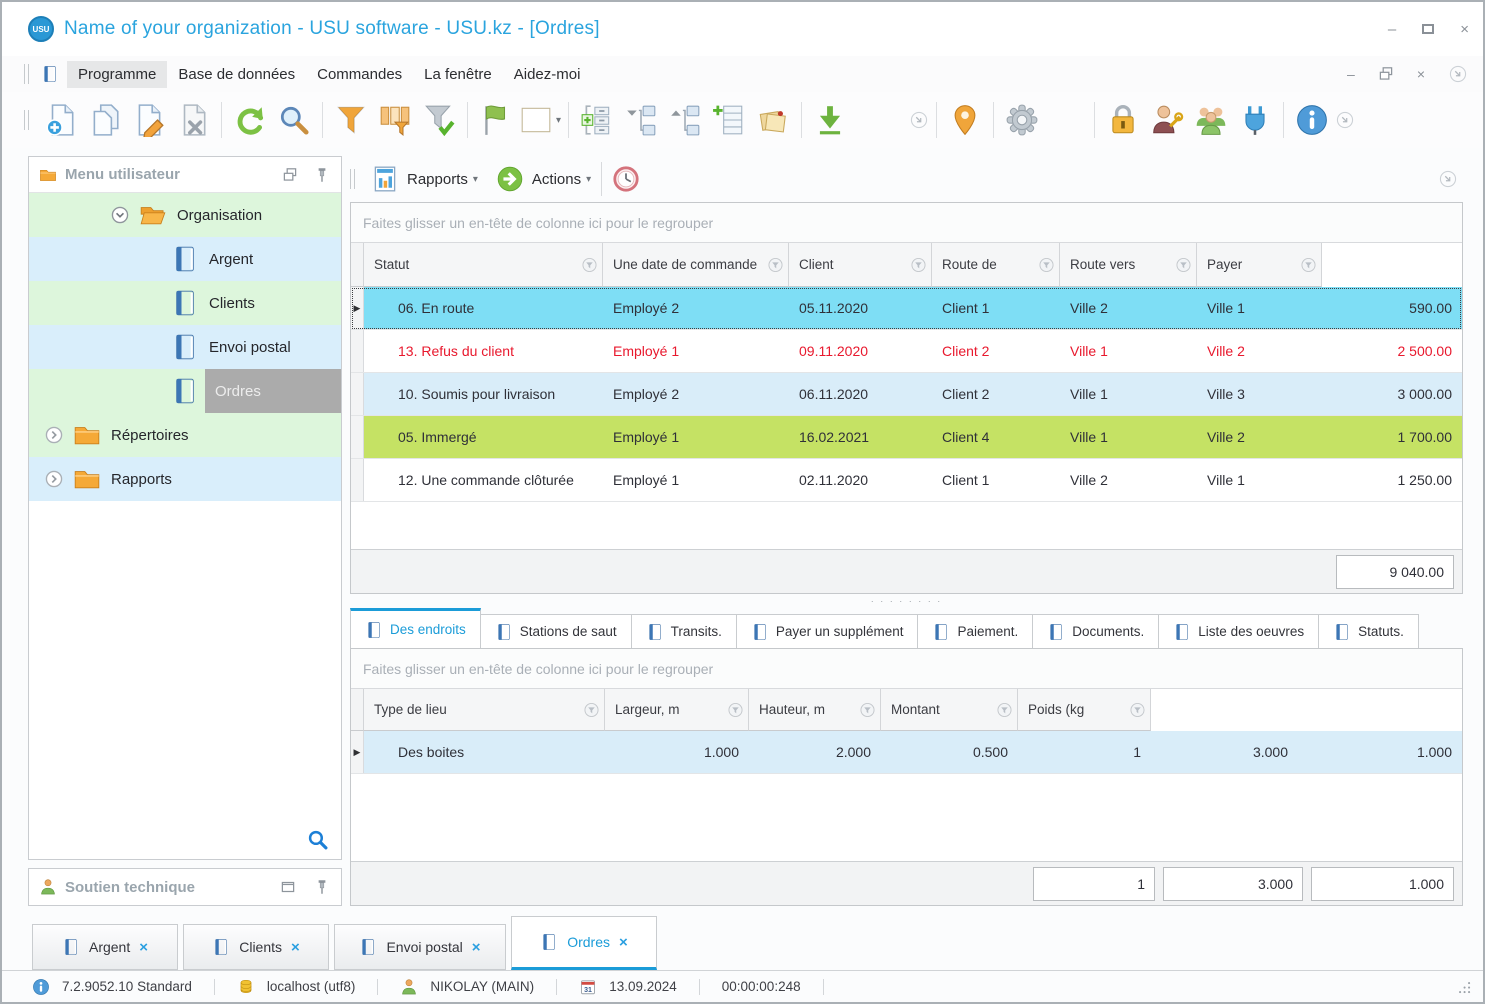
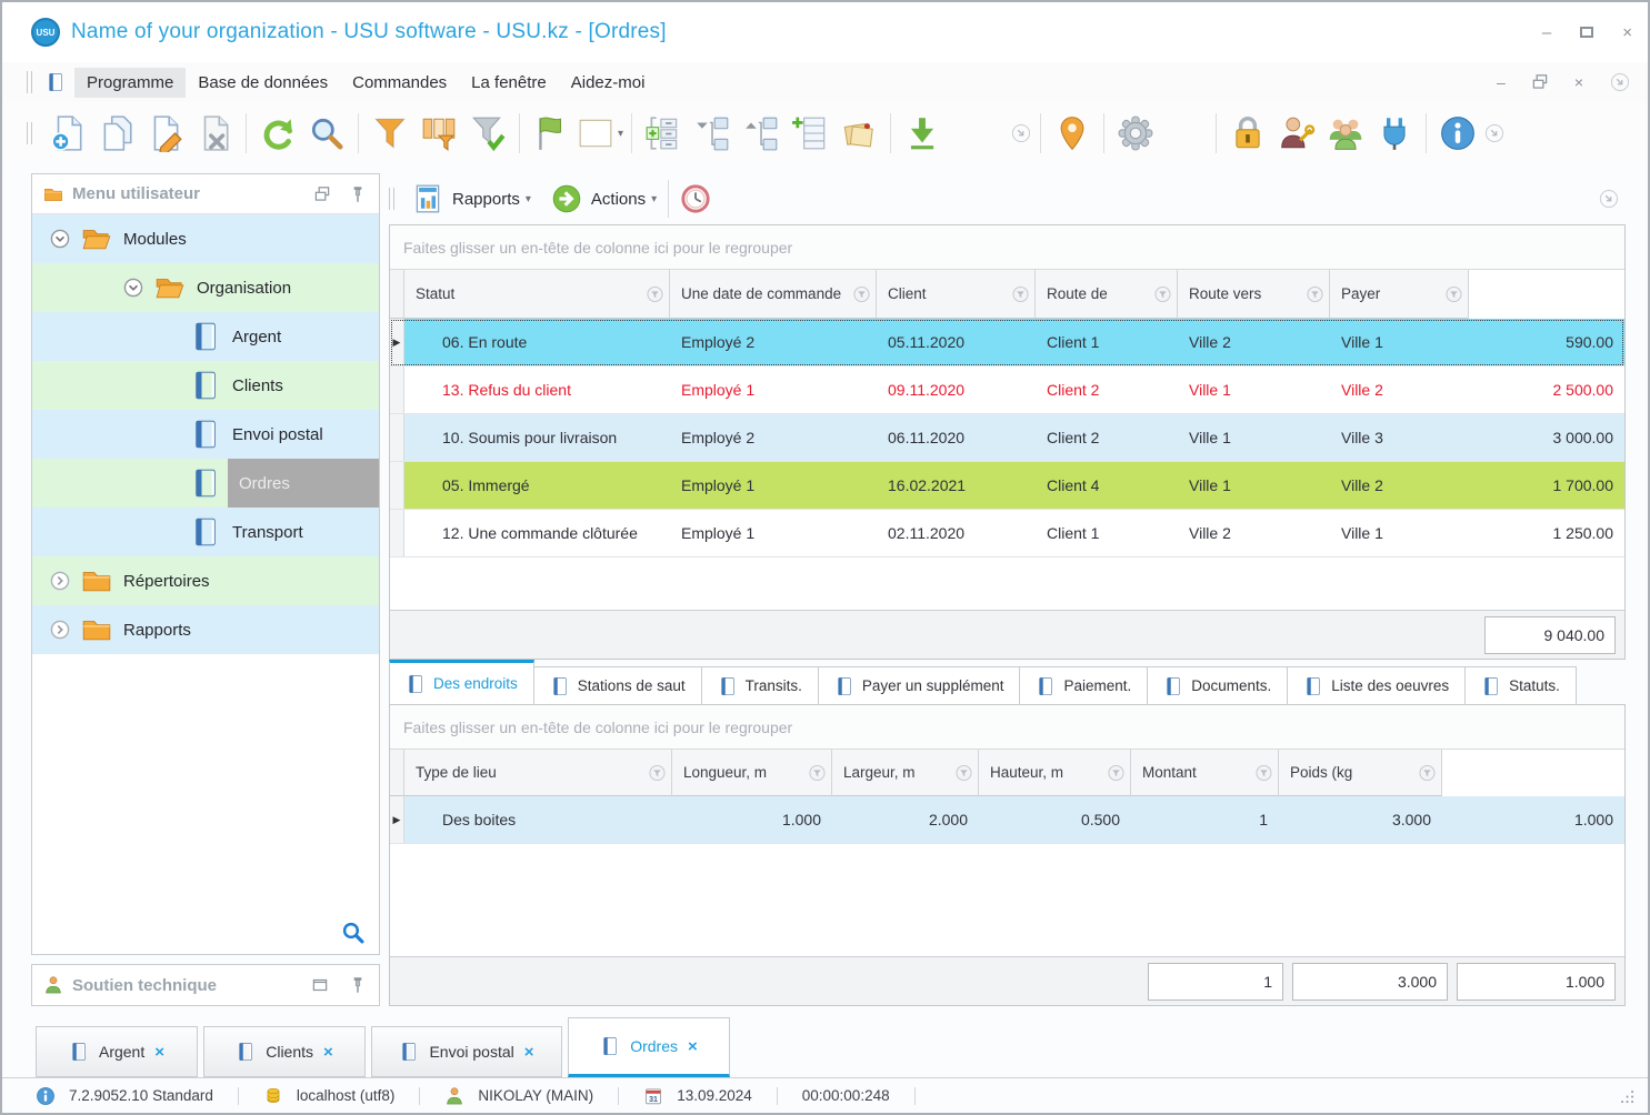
  USU
  Name of your organization - USU software - USU.kz - [Ordres]
  –
  ×
  Programme
  Base de données
  Commandes
  La fenêtre
  Aidez-moi
  –
  ×
  ▾
  Menu utilisateur
+ Modules
  Organisation
  Argent
  Clients
  Envoi postal
  Ordres
+ Transport
  Répertoires
  Rapports
  Soutien technique
  Rapports
  ▾
  Actions
  ▾
  Faites glisser un en-tête de colonne ici pour le regrouper
  Statut
  Une date de commande
  Client
  Route de
  Route vers
  Payer
  ▶
  06. En route
  Employé 2
  05.11.2020
  Client 1
  Ville 2
  Ville 1
  590.00
  13. Refus du client
  Employé 1
  09.11.2020
  Client 2
  Ville 1
  Ville 2
  2 500.00
  10. Soumis pour livraison
  Employé 2
  06.11.2020
  Client 2
  Ville 1
  Ville 3
  3 000.00
  05. Immergé
  Employé 1
  16.02.2021
  Client 4
  Ville 1
  Ville 2
  1 700.00
  12. Une commande clôturée
  Employé 1
  02.11.2020
  Client 1
  Ville 2
  Ville 1
  1 250.00
  9 040.00
- · · · · · · · ·
  Des endroits
  Stations de saut
  Transits.
  Payer un supplément
  Paiement.
  Documents.
  Liste des oeuvres
  Statuts.
  Faites glisser un en-tête de colonne ici pour le regrouper
  Type de lieu
+ Longueur, m
  Largeur, m
  Hauteur, m
  Montant
  Poids (kg
  ▶
  Des boites
  1.000
  2.000
  0.500
  1
  3.000
  1.000
  1
  3.000
  1.000
  Argent
  ×
  Clients
  ×
  Envoi postal
  ×
  Ordres
  ×
  7.2.9052.10 Standard
  localhost (utf8)
  NIKOLAY (MAIN)
  13.09.2024
  00:00:00:248
